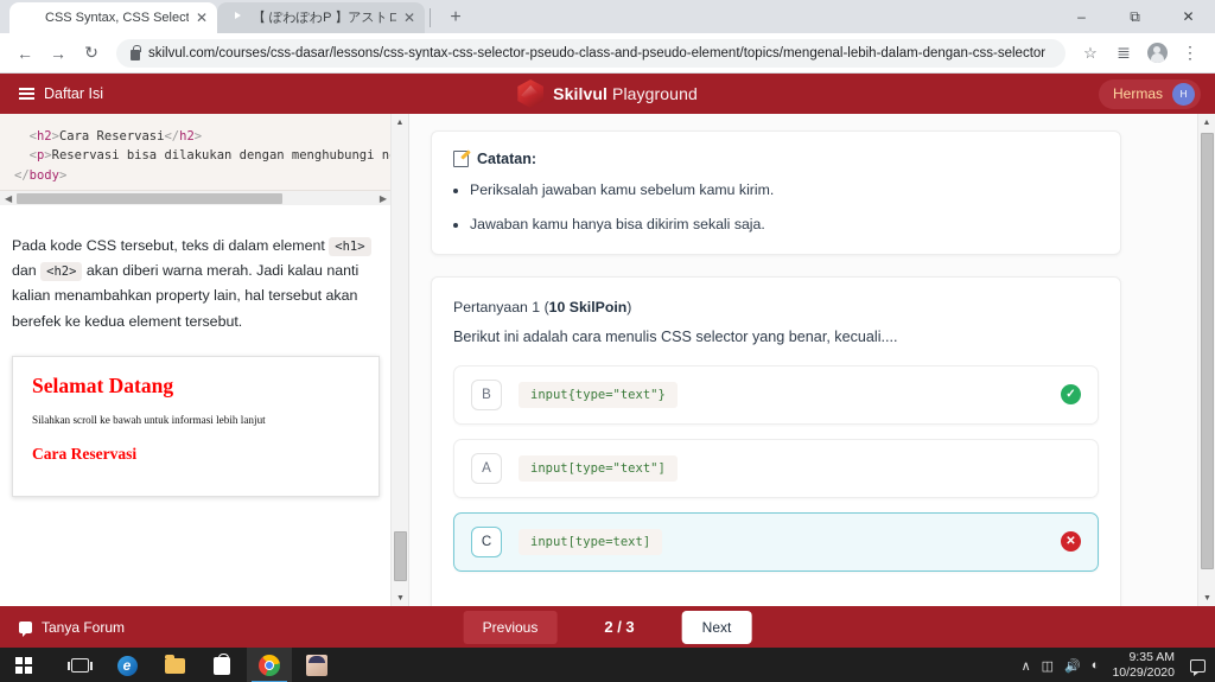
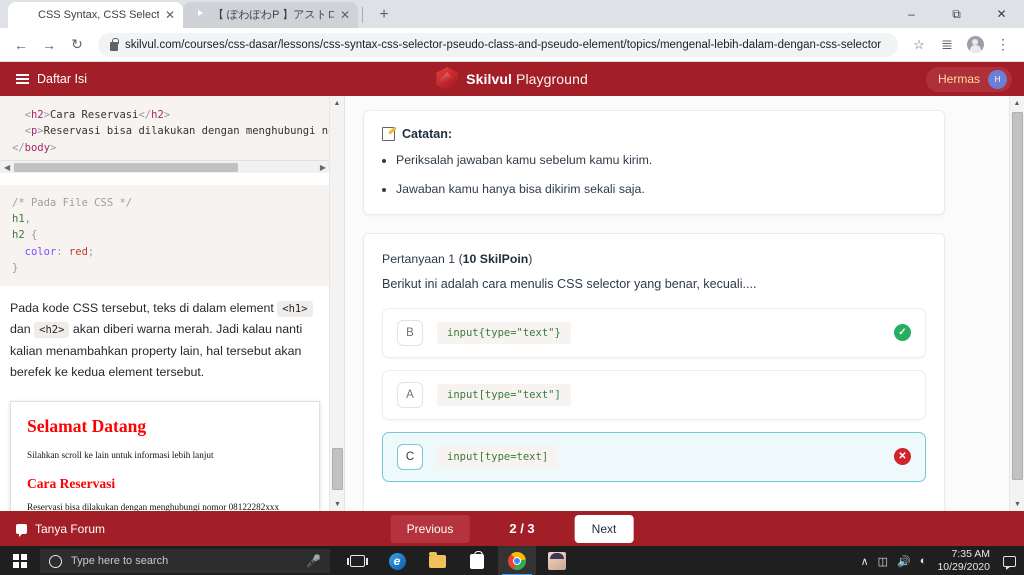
  ✕
  ✕
  +
  –
  ⧉
  ✕
  ←
  →
  ↻
  skilvul.com/courses/css-dasar/lessons/css-syntax-css-selector-pseudo-class-and-pseudo-element/topics/mengenal-lebih-dalam-dengan-css-selector
  ☆
  ≣
  ⋮
  Daftar Isi
  Skilvul Playground
  Hermas
  H
  <h2>Cara Reservasi</h2> <p>Reservasi bisa dilakukan dengan menghubungi n
  </body>
  ◀
  ▶
+ /* Pada File CSS */ h1, h2 { color: red; }
  Pada kode CSS tersebut, teks di dalam element <h1> dan <h2> akan diberi warna merah. Jadi kalau nanti kalian menambahkan property lain, hal tersebut akan berefek ke kedua element tersebut.
  Selamat Datang
- Silahkan scroll ke bawah untuk informasi lebih lanjut
+ Silahkan scroll ke lain untuk informasi lebih lanjut
  Cara Reservasi
+ Reservasi bisa dilakukan dengan menghubungi nomor 08122282xxx
  Catatan:
  Periksalah jawaban kamu sebelum kamu kirim.
  Jawaban kamu hanya bisa dikirim sekali saja.
  Pertanyaan 1 (10 SkilPoin)
  Berikut ini adalah cara menulis CSS selector yang benar, kecuali....
  B
  input{type="text"}
  ✓
  A
  input[type="text"]
  C
  input[type=text]
  ✕
  Tanya Forum
  Previous
  2 / 3
  Next
+ Type here to search
+ 🎤
  e
  ∧
  ◫
  🔊
  ◐
- 9:35 AM
+ 7:35 AM
  10/29/2020
